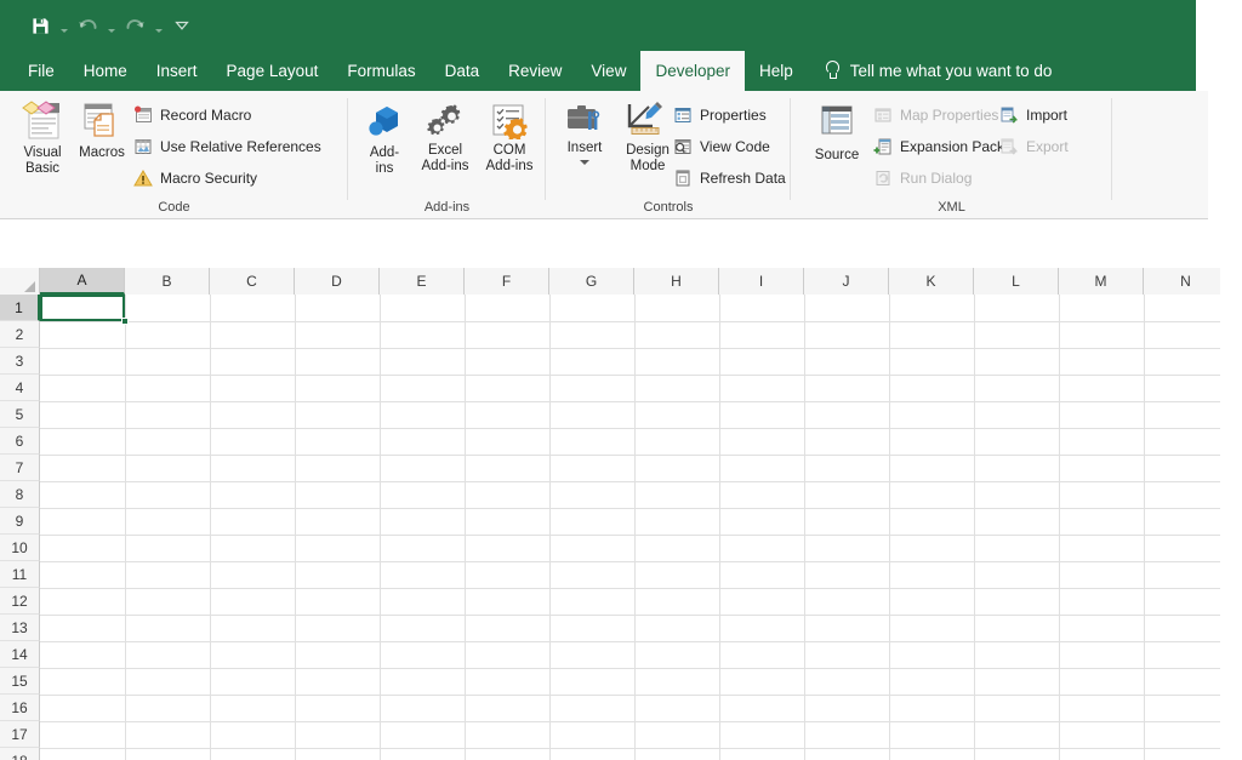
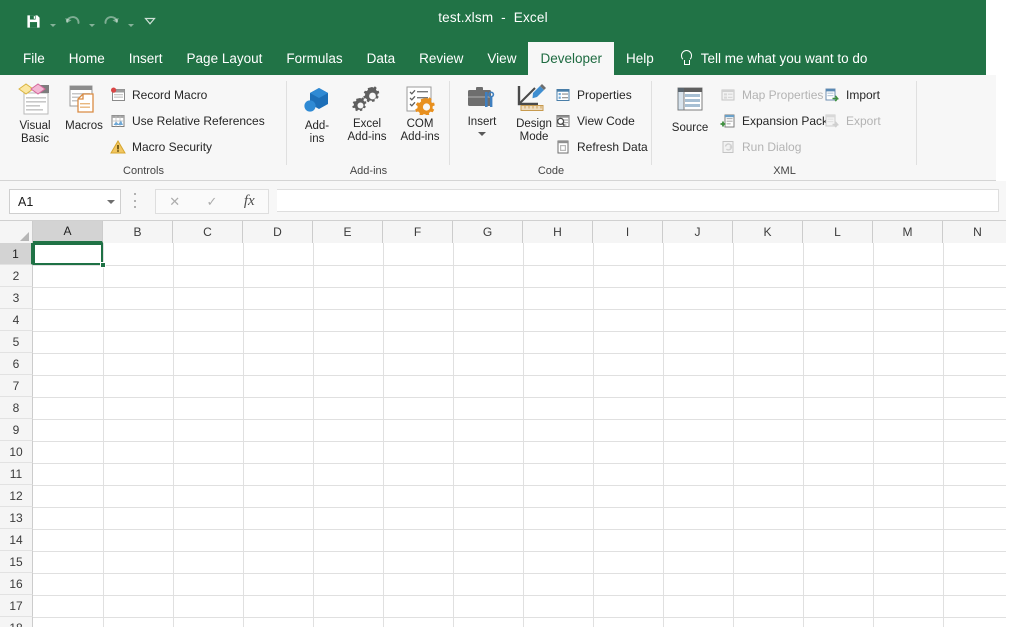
+ test.xlsm - Excel
  File
  Home
  Insert
  Page Layout
  Formulas
  Data
  Review
  View
  Developer
  Help
  Tell me what you want to do
  Visual
  Basic
  Macros
  Record Macro
  Use Relative References
  Macro Security
- Code
+ Controls
  Add-
  ins
  Excel
  Add-ins
  COM
  Add-ins
  Add-ins
  Insert
  Design
  Mode
  Properties
  View Code
  Refresh Data
- Controls
+ Code
  Source
  Map Properties
  Expansion Pack
  Run Dialog
  Import
  Export
  XML
+ A1
+ ✕
+ ✓
+ fx
  A
  B
  C
  D
  E
  F
  G
  H
  I
  J
  K
  L
  M
  N
  1
  2
  3
  4
  5
  6
  7
  8
  9
  10
  11
  12
  13
  14
  15
  16
  17
